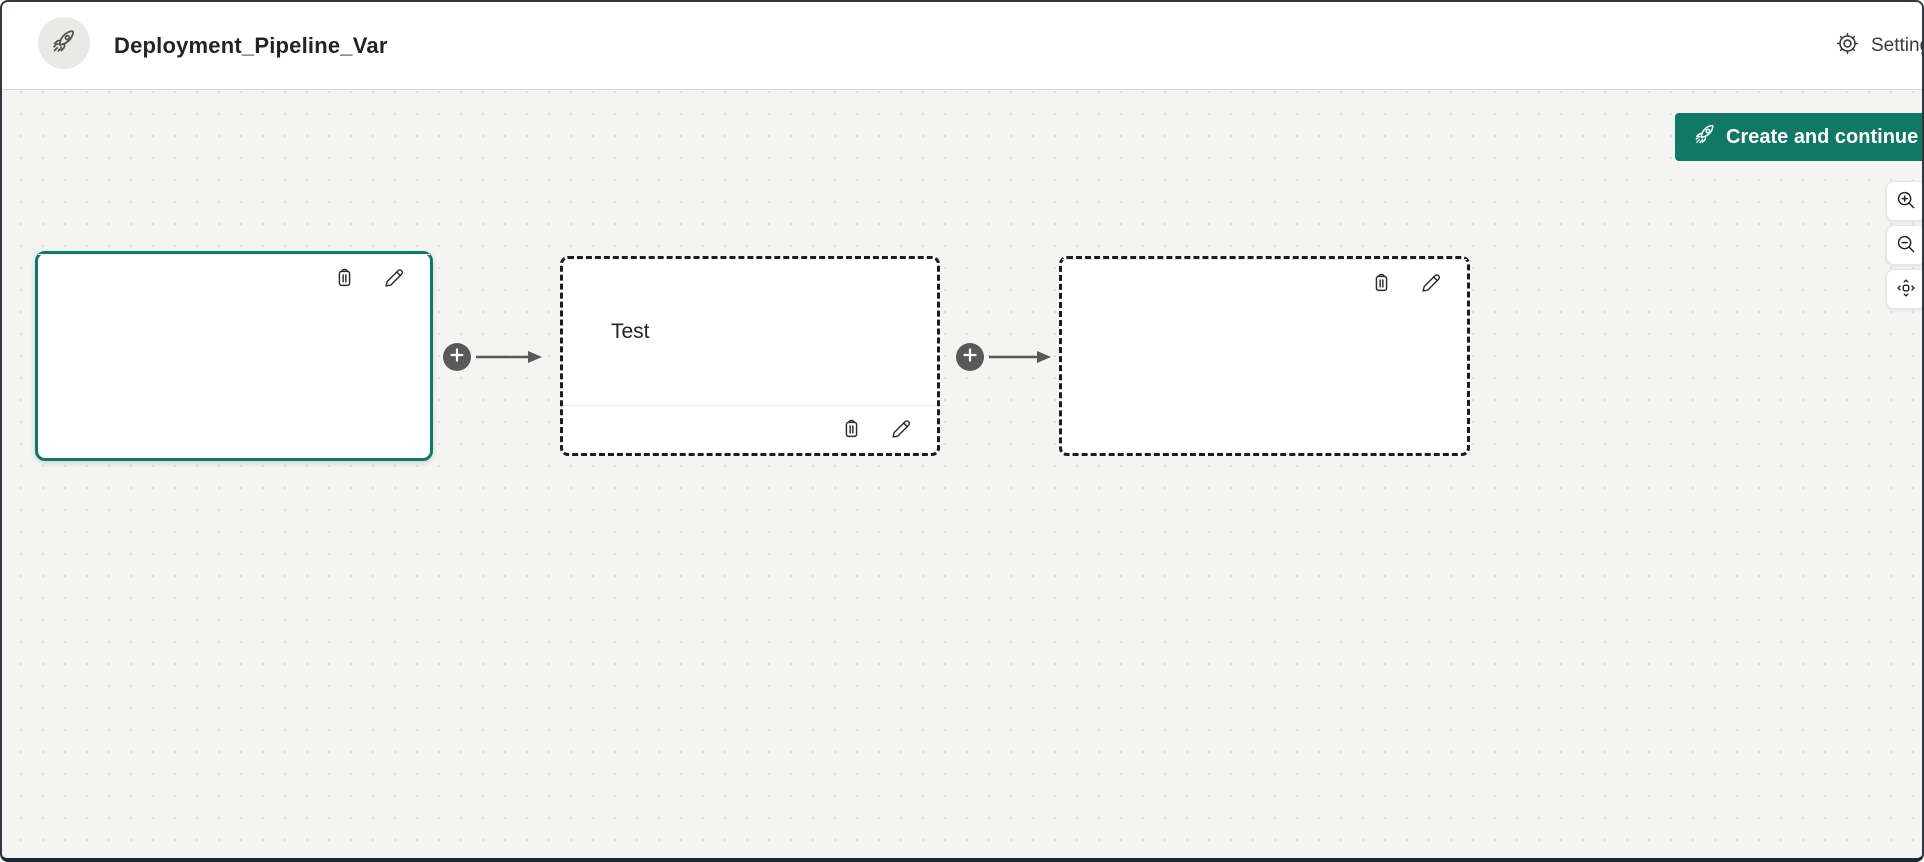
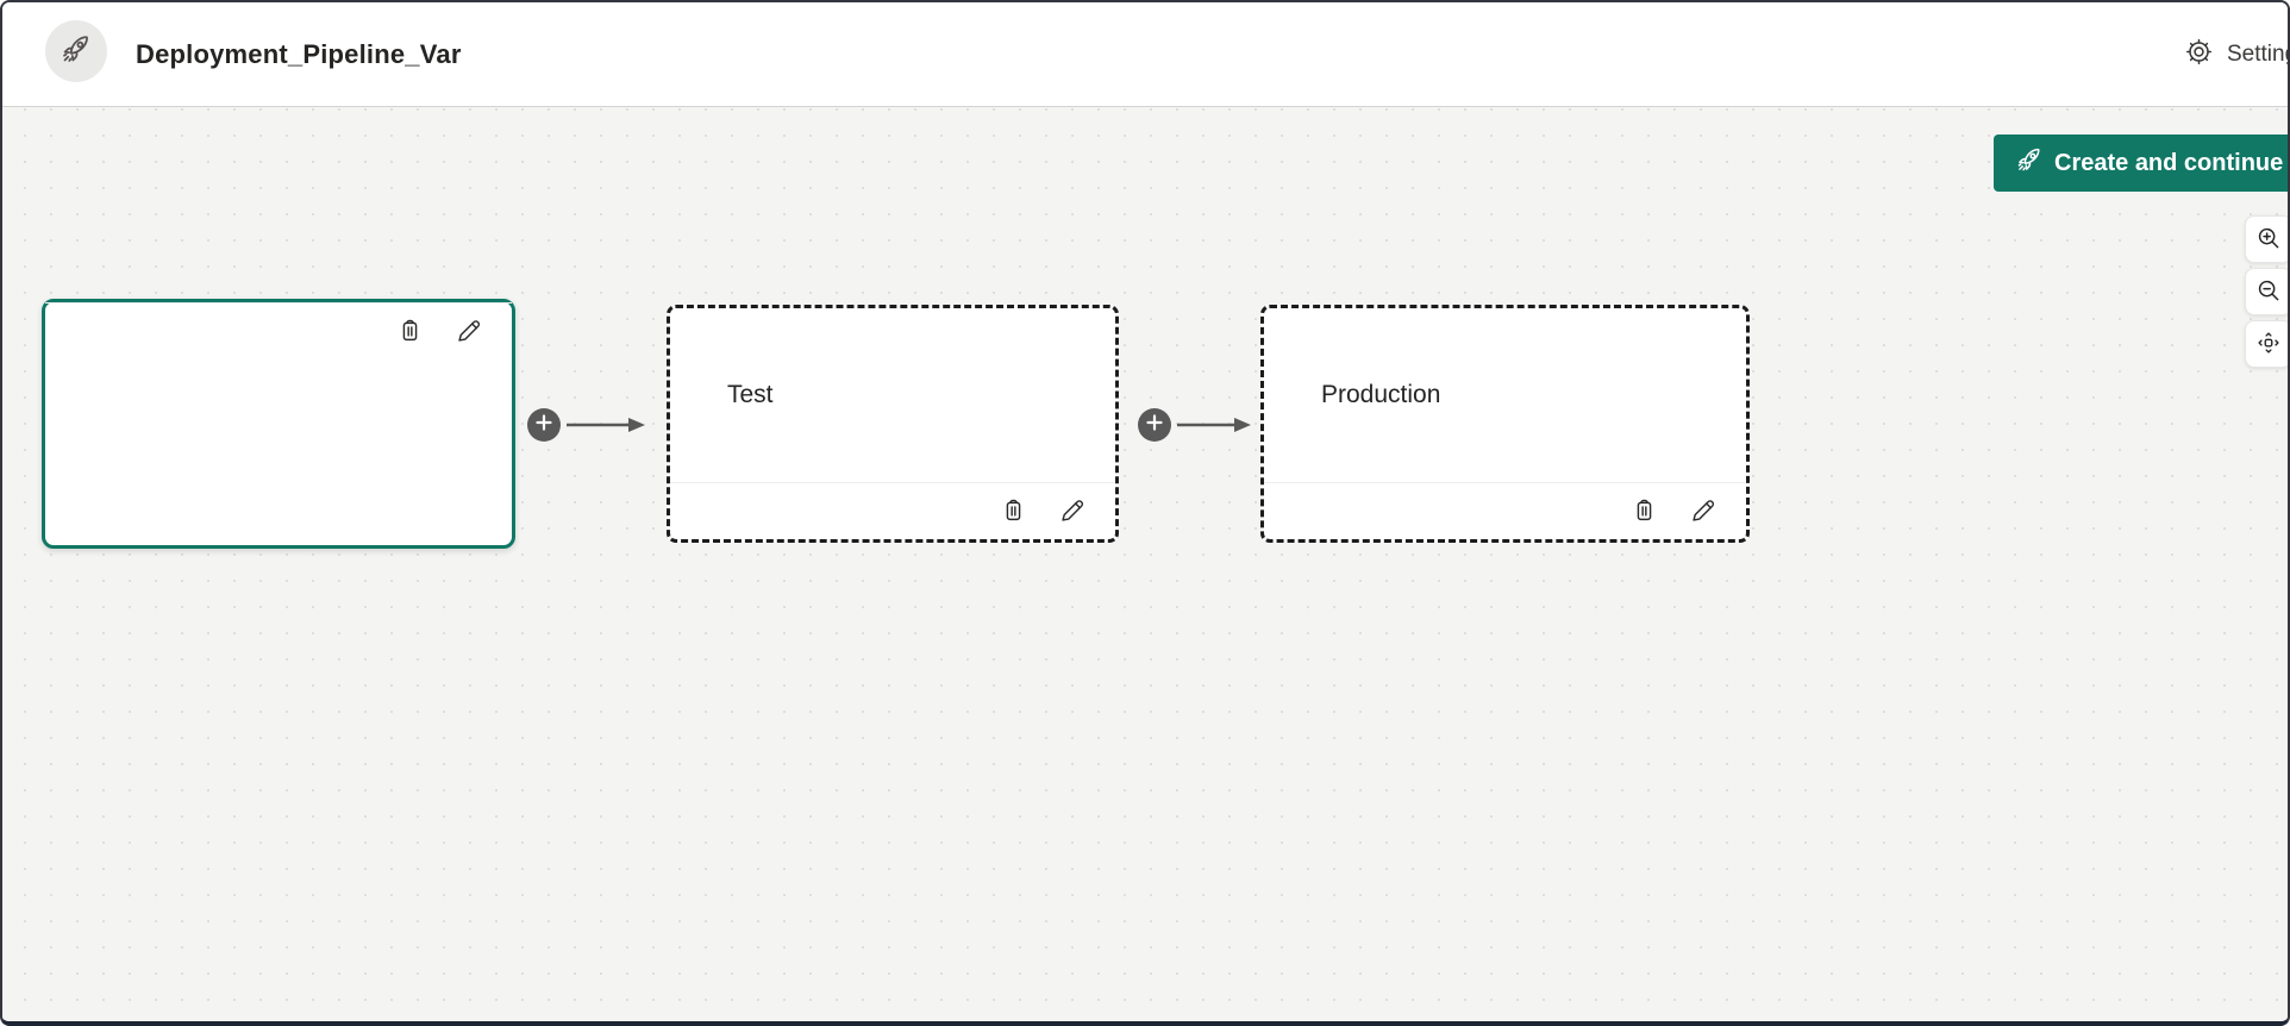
  Deployment_Pipeline_Var
  Settin
  Create and continue
  Test
+ Production
